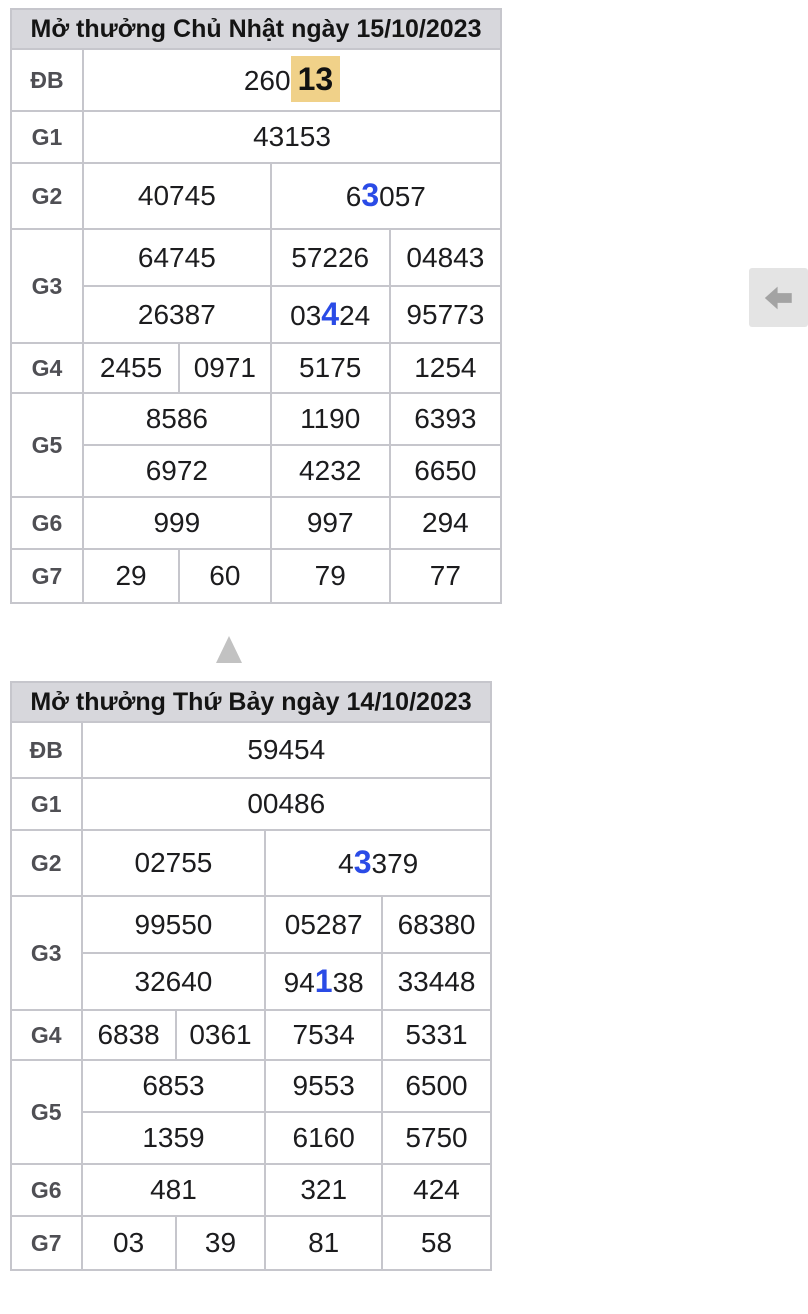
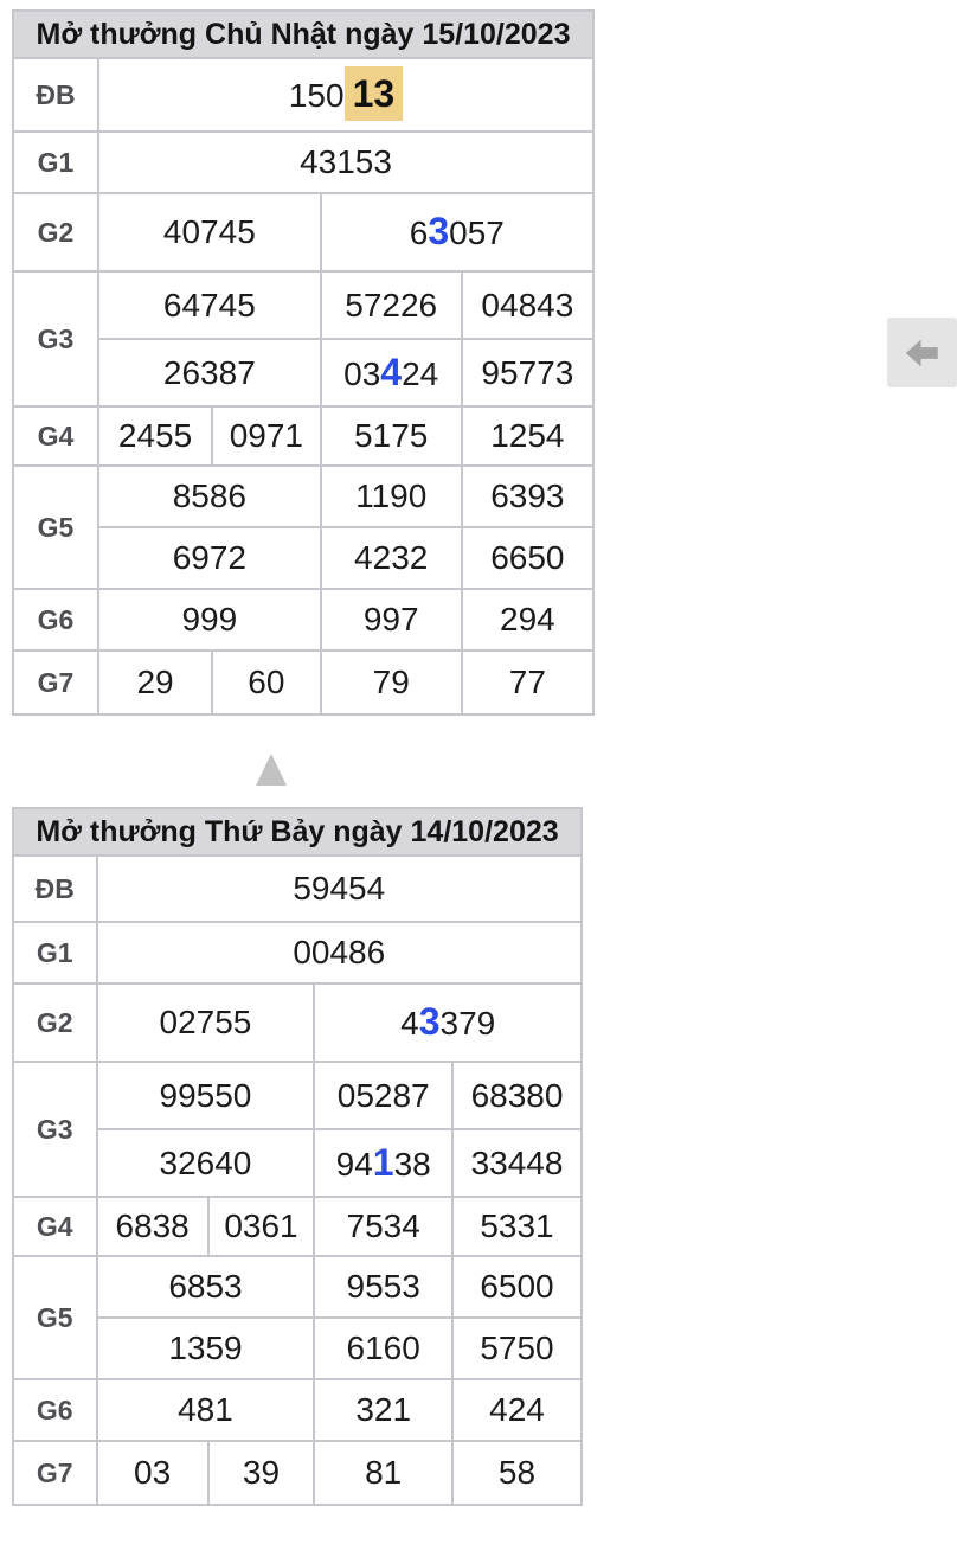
  Mở thưởng Chủ Nhật ngày 15/10/2023
- ĐB	260 13
+ ĐB	150 13
  G1	43153
  G2	40745	63057
  G3	64745	57226	04843
  26387	03424	95773
  G4	2455	0971	5175	1254
  G5	8586	1190	6393
  6972	4232	6650
  G6	999	997	294
  G7	29	60	79	77
  Mở thưởng Thứ Bảy ngày 14/10/2023
  ĐB	59454
  G1	00486
  G2	02755	43379
  G3	99550	05287	68380
  32640	94138	33448
  G4	6838	0361	7534	5331
  G5	6853	9553	6500
  1359	6160	5750
  G6	481	321	424
  G7	03	39	81	58
